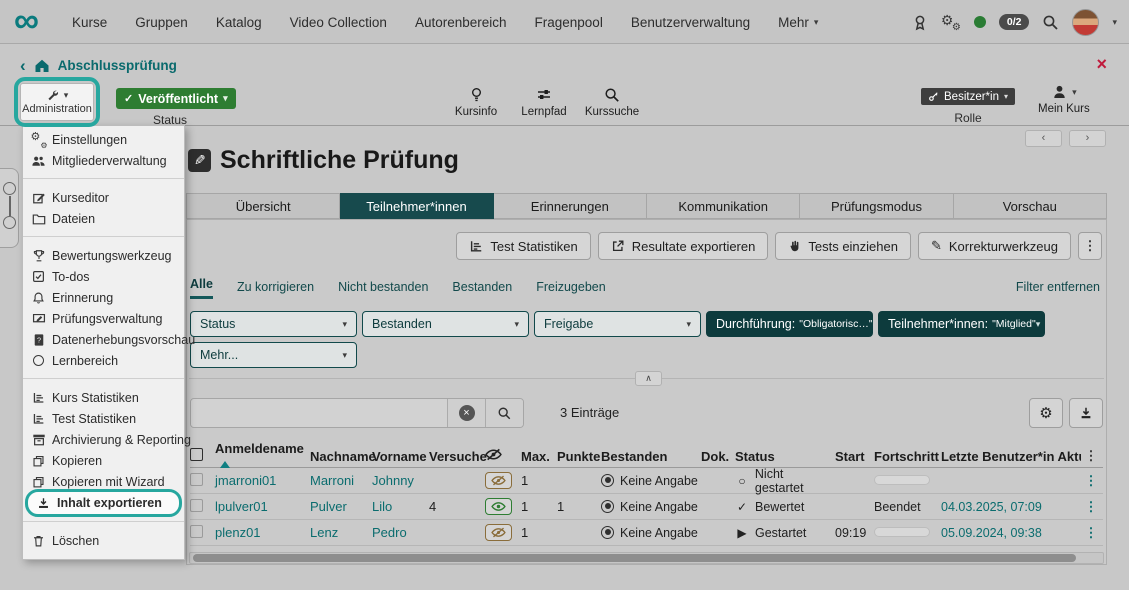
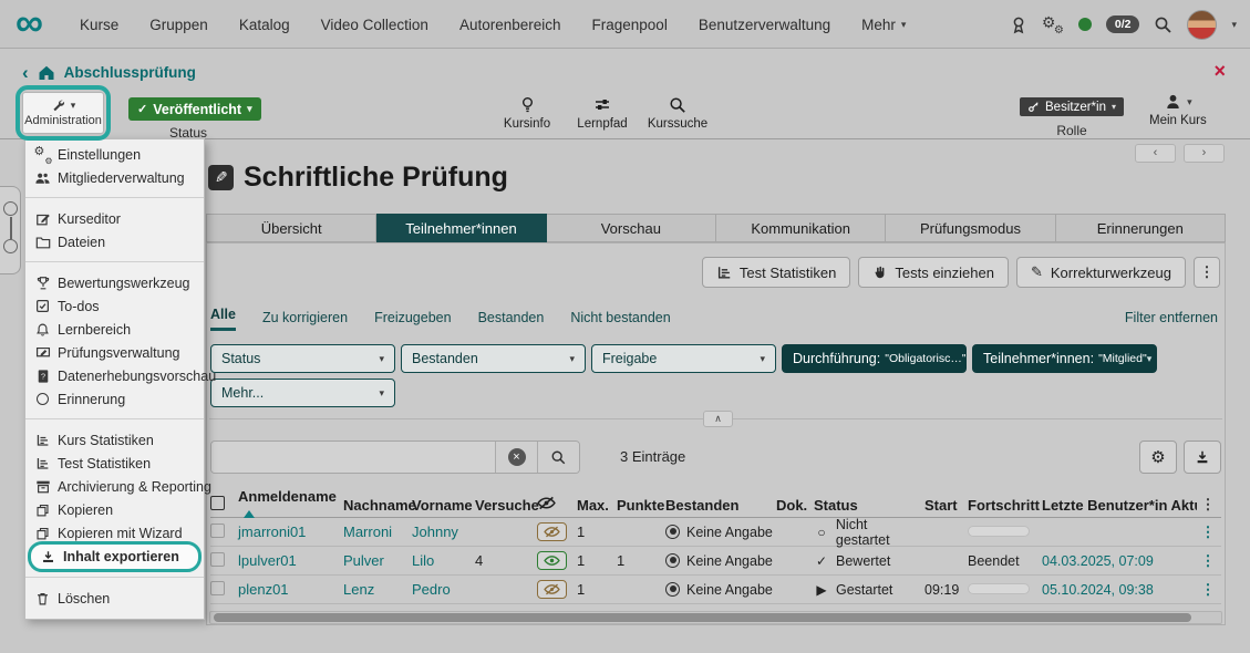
  ∞
  Kurse
  Gruppen
  Katalog
  Video Collection
  Autorenbereich
  Fragenpool
  Benutzerverwaltung
  Mehr
  ▾
  ⚙
  ⚙
  0/2
  ▾
  ‹
  Abschlussprüfung
  ×
  ▾
  Administration
  ✓
  Veröffentlicht
  ▾
  Status
  Kursinfo
  Lernpfad
  Kurssuche
  Besitzer*in
  ▾
  Rolle
  ▾
  Mein Kurs
  ‹
  ›
  Schriftliche Prüfung
  Übersicht
  Teilnehmer*innen
- Erinnerungen
+ Vorschau
  Kommunikation
  Prüfungsmodus
- Vorschau
+ Erinnerungen
  Test Statistiken
- Resultate exportieren
  Tests einziehen
  ✎
  Korrekturwerkzeug
  ⋮
  Alle
  Zu korrigieren
- Nicht bestanden
+ Freizugeben
  Bestanden
- Freizugeben
+ Nicht bestanden
  Filter entfernen
  Status
  ▾
  Bestanden
  ▾
  Freigabe
  ▾
  Durchführung:
  "Obligatorisc…"
  Teilnehmer*innen:
  "Mitglied"
  ▾
  Mehr...
  ▾
  ∧
  ×
  3 Einträge
  ⚙
  Anmeldename
  Nachnam
  Vorname
  Versuche
  Max.
  Punkte
  Bestanden
  Dok.
  Status
  Start
  Fortschritt
  Letzte Benutzer*in Akt
  ⋮
  jmarroni01
  Marroni
  Johnny
  1
  Keine Angabe
  ○
  Nicht gestartet
  ⋮
  lpulver01
  Pulver
  Lilo
  4
  1
  1
  Keine Angabe
  ✓
  Bewertet
  Beendet
  04.03.2025, 07:09
  ⋮
  plenz01
  Lenz
  Pedro
  1
  Keine Angabe
  ▶
  Gestartet
  09:19
- 05.09.2024, 09:38
+ 05.10.2024, 09:38
  ⋮
  ⚙
  ⚙
  Einstellungen
  Mitgliederverwaltung
  Kurseditor
  Dateien
  Bewertungswerkzeug
  To-dos
- Erinnerung
+ Lernbereich
  Prüfungsverwaltung
  ?
  Datenerhebungsvorschau
- Lernbereich
+ Erinnerung
  Kurs Statistiken
  Test Statistiken
  Archivierung & Reporting
  Kopieren
  Kopieren mit Wizard
  Inhalt exportieren
  Löschen
